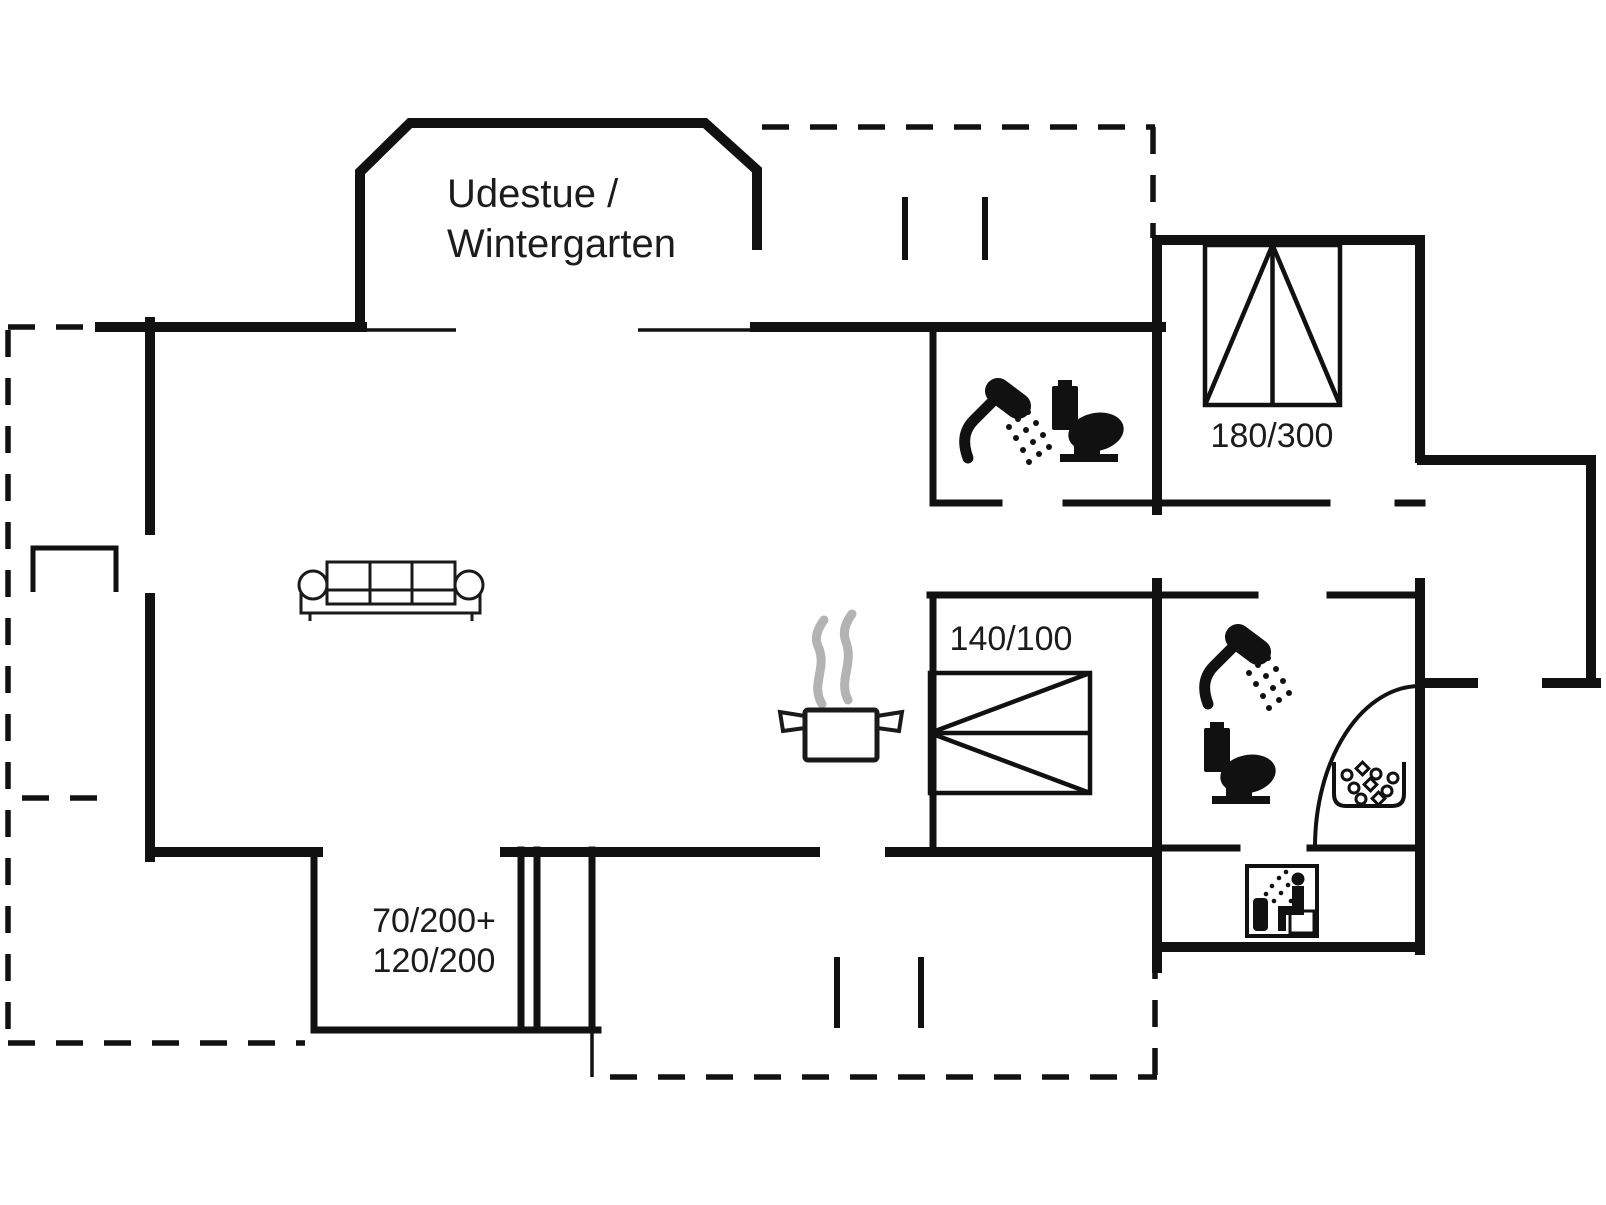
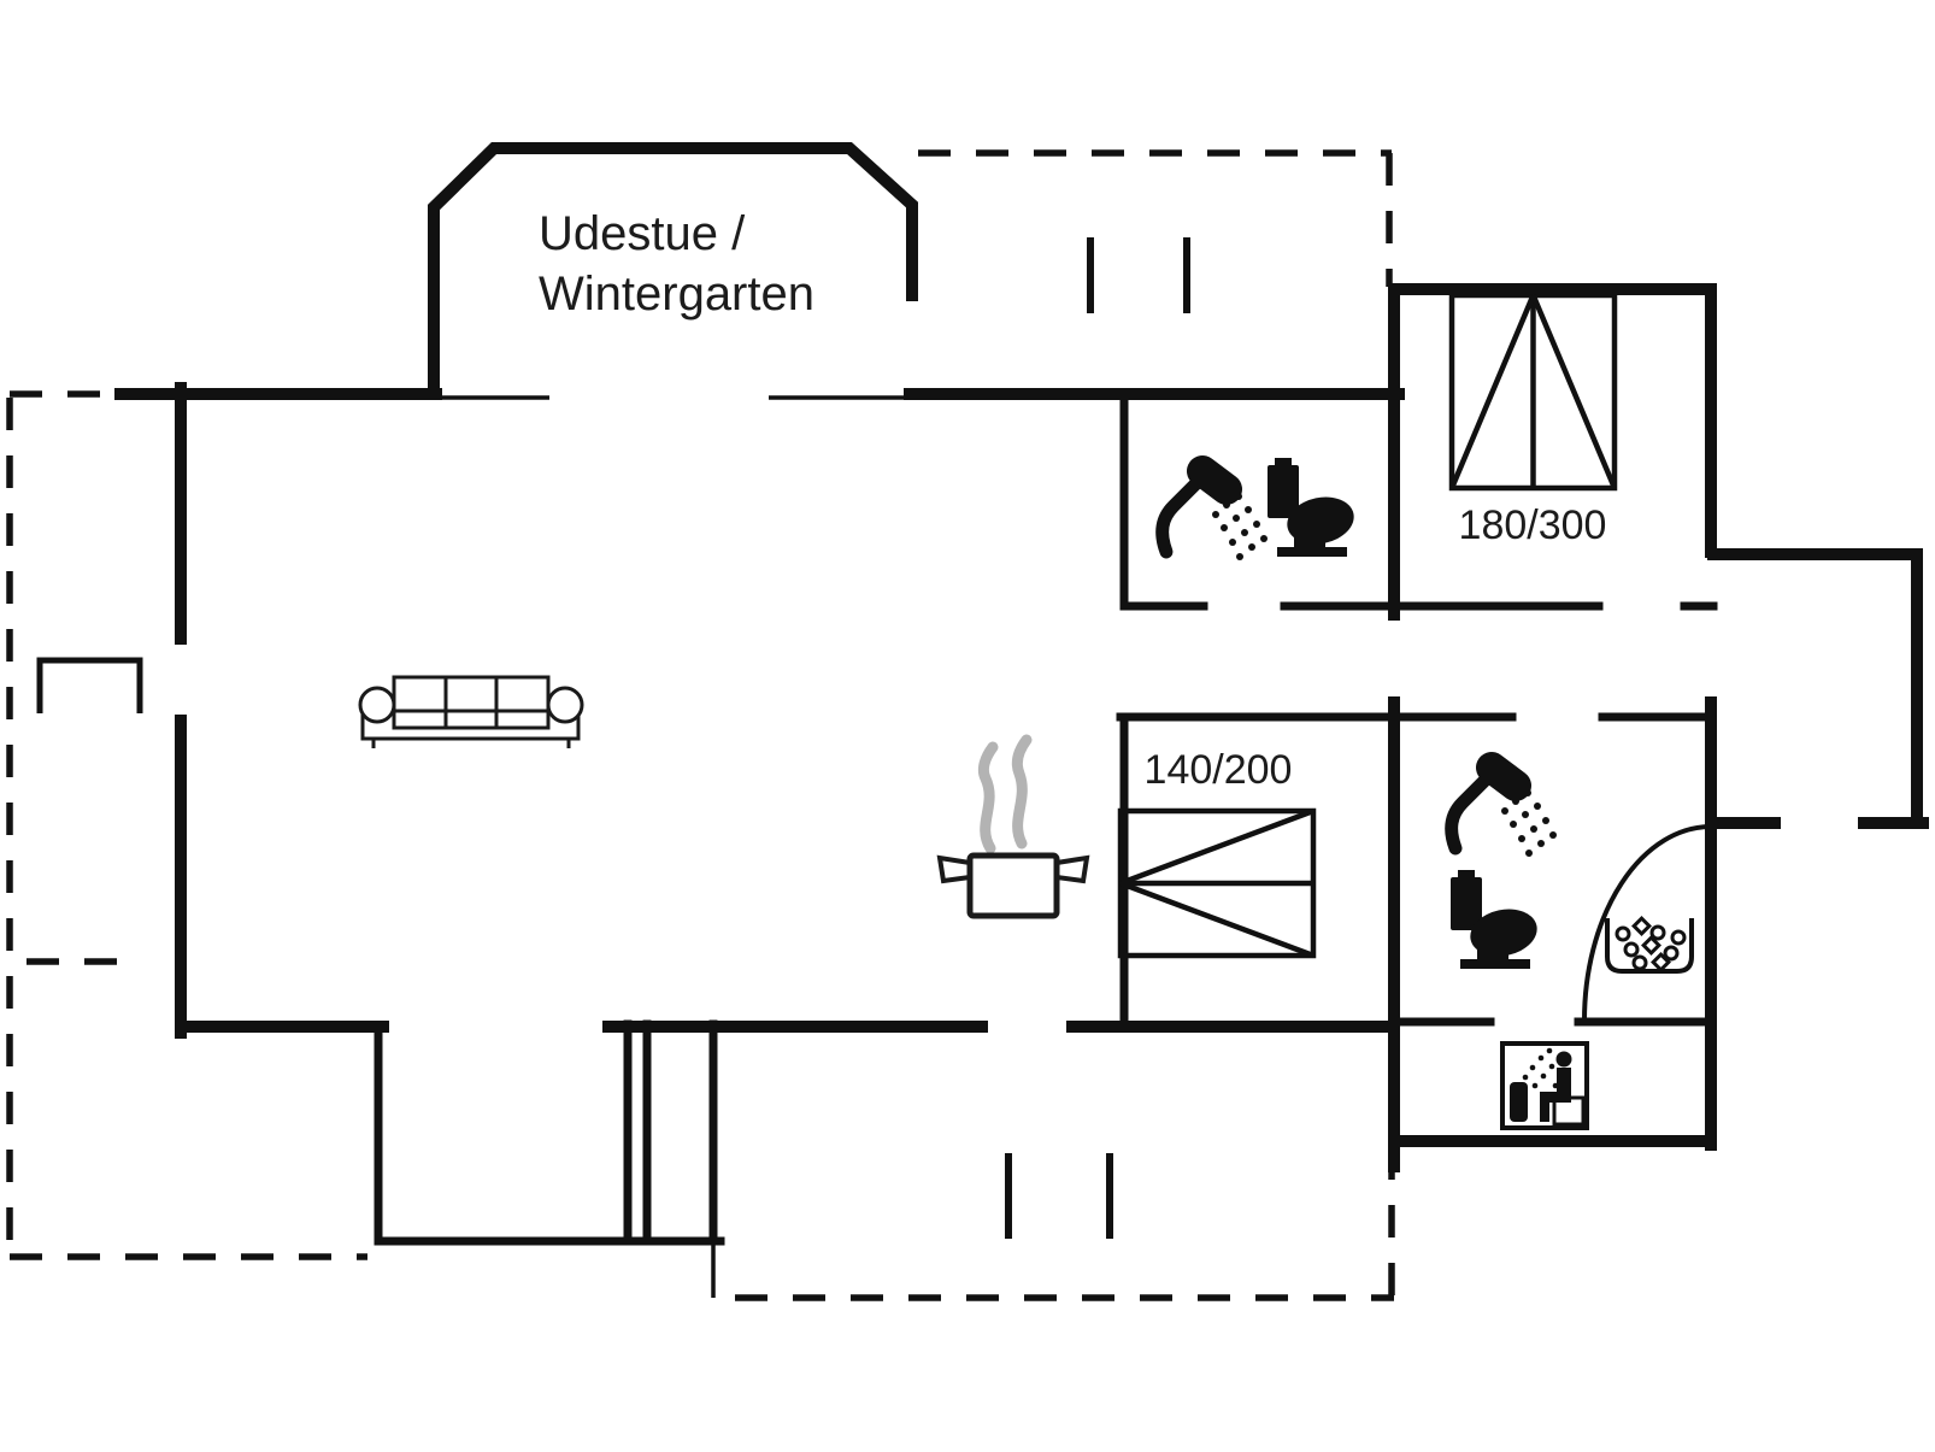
  180/300
- 140/100
+ 140/200
- 70/200+
- 120/200
  Udestue /
  Wintergarten
